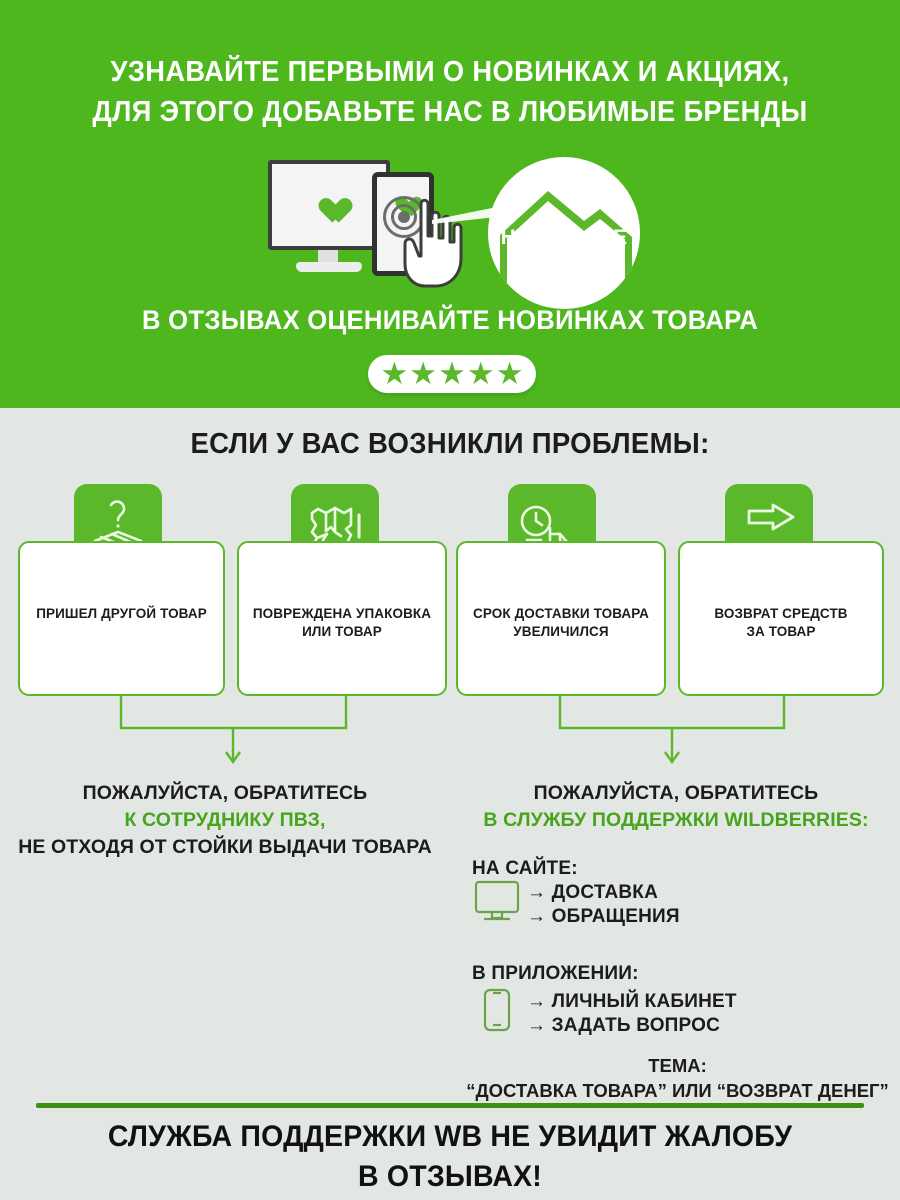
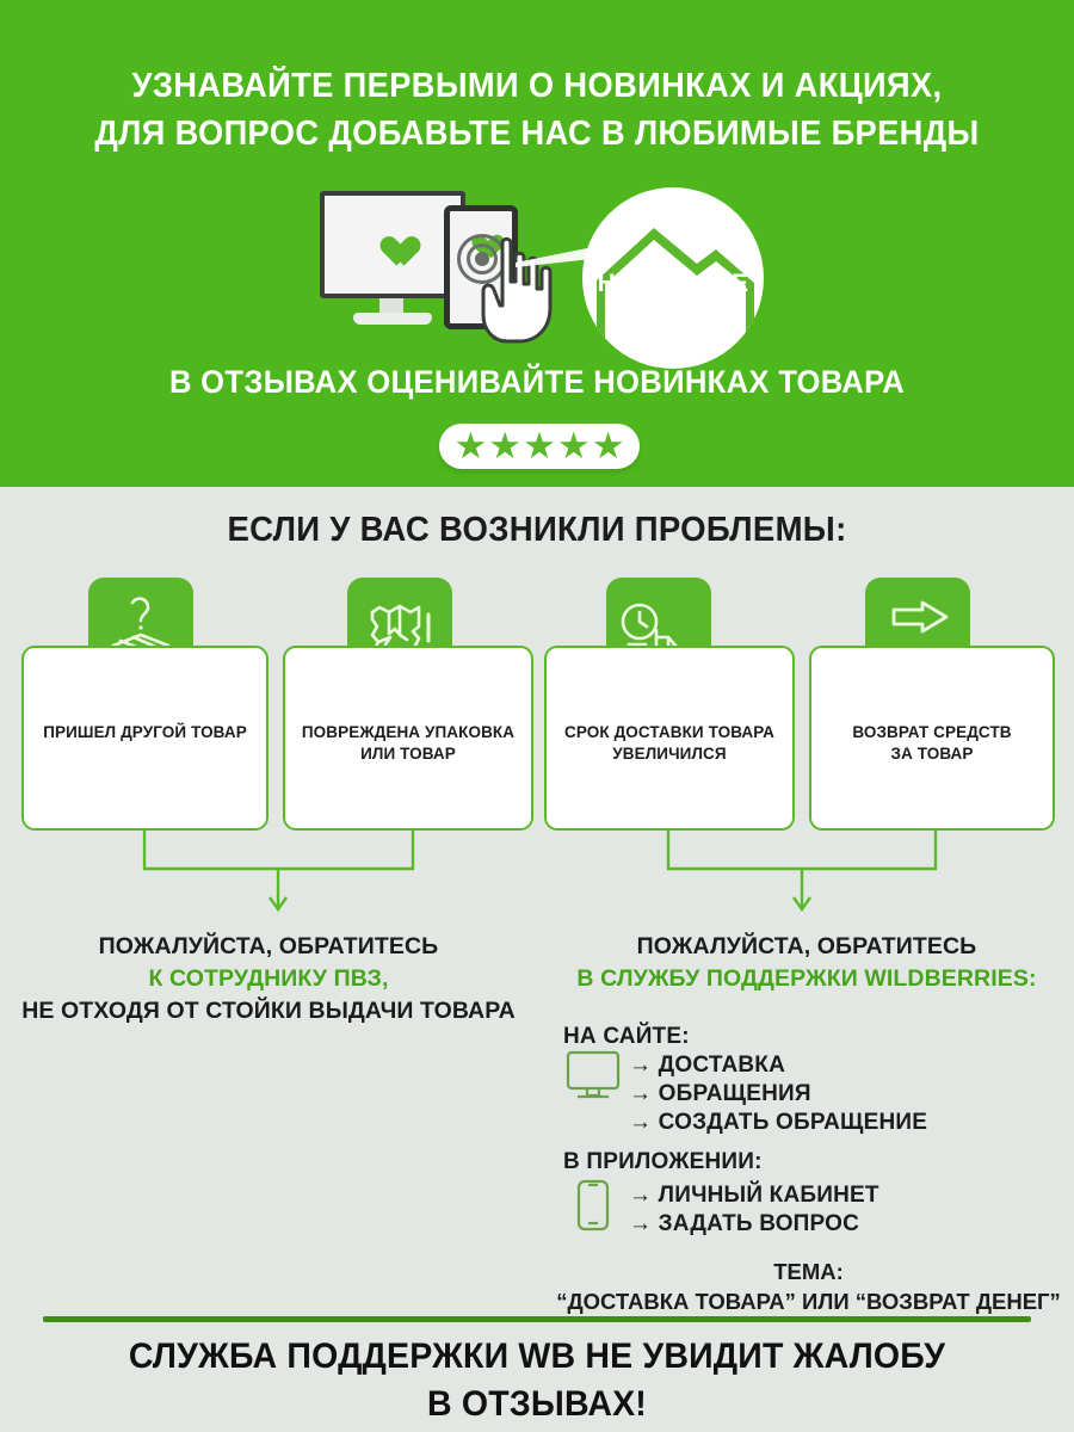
  УЗНАВАЙТЕ ПЕРВЫМИ О НОВИНКАХ И АКЦИЯХ,
- ДЛЯ ЭТОГО ДОБАВЬТЕ НАС В ЛЮБИМЫЕ БРЕНДЫ
+ ДЛЯ ВОПРОС ДОБАВЬТЕ НАС В ЛЮБИМЫЕ БРЕНДЫ
  HOMESHINE
  В ОТЗЫВАХ ОЦЕНИВАЙТЕ НОВИНКАХ ТОВАРА
  ★
  ★
  ★
  ★
  ★
  ЕСЛИ У ВАС ВОЗНИКЛИ ПРОБЛЕМЫ:
  ПРИШЕЛ ДРУГОЙ ТОВАР
  ПОВРЕЖДЕНА УПАКОВКА
  ИЛИ ТОВАР
  СРОК ДОСТАВКИ ТОВАРА
  УВЕЛИЧИЛСЯ
  ВОЗВРАТ СРЕДСТВ
  ЗА ТОВАР
  ПОЖАЛУЙСТА, ОБРАТИТЕСЬ
  К СОТРУДНИКУ ПВЗ,
  НЕ ОТХОДЯ ОТ СТОЙКИ ВЫДАЧИ ТОВАРА
  ПОЖАЛУЙСТА, ОБРАТИТЕСЬ
  В СЛУЖБУ ПОДДЕРЖКИ WILDBERRIES:
  НА САЙТЕ:
  → ДОСТАВКА
  → ОБРАЩЕНИЯ
+ → СОЗДАТЬ ОБРАЩЕНИЕ
  В ПРИЛОЖЕНИИ:
  → ЛИЧНЫЙ КАБИНЕТ
  → ЗАДАТЬ ВОПРОС
  ТЕМА:
  “ДОСТАВКА ТОВАРА” ИЛИ “ВОЗВРАТ ДЕНЕГ”
  СЛУЖБА ПОДДЕРЖКИ WB НЕ УВИДИТ ЖАЛОБУ
  В ОТЗЫВАХ!
